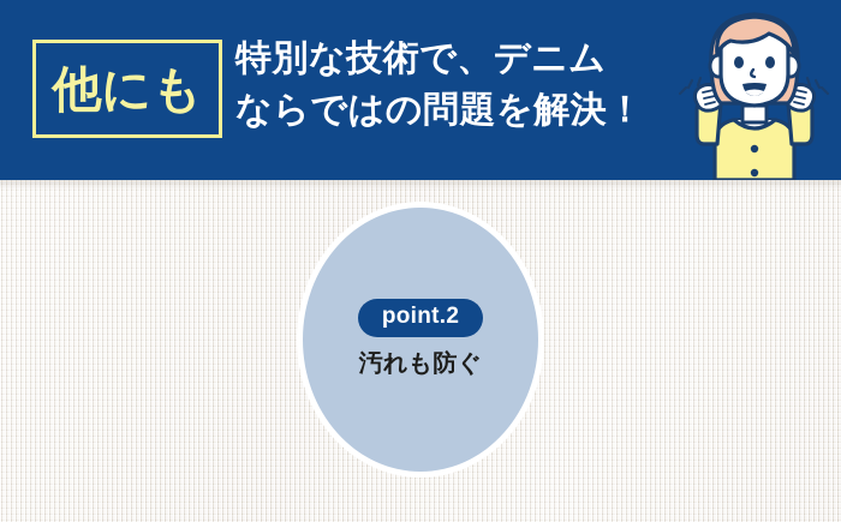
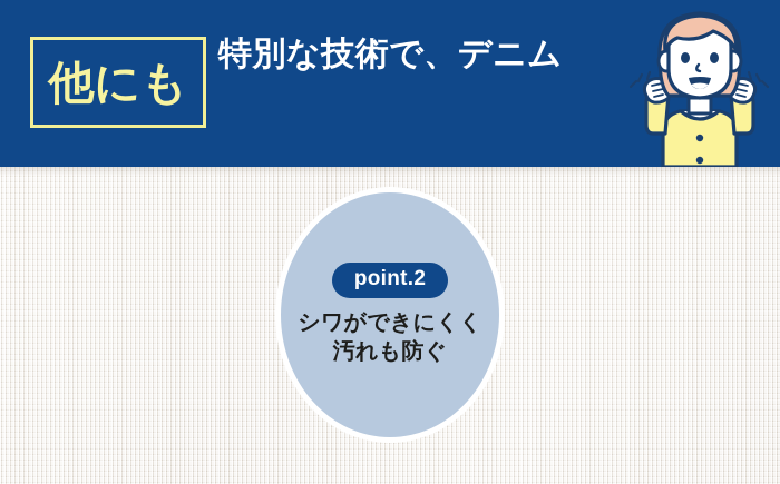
  他にも
  特別な技術で、デニム
- ならではの問題を解決！
  point.2
+ シワができにくく
  汚れも防ぐ
